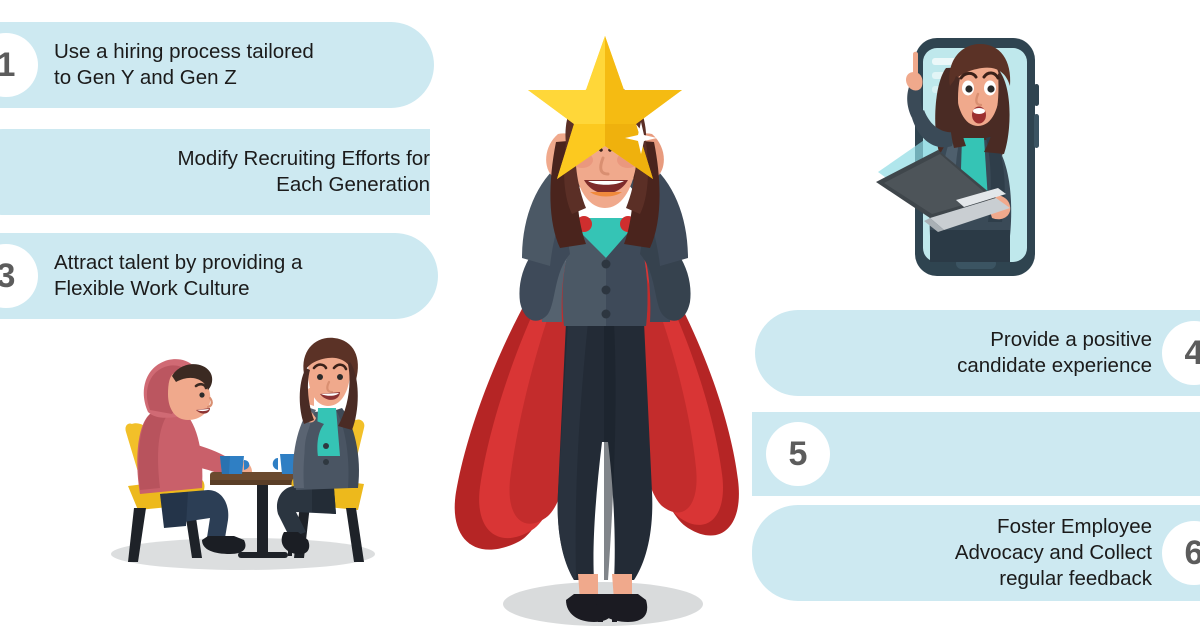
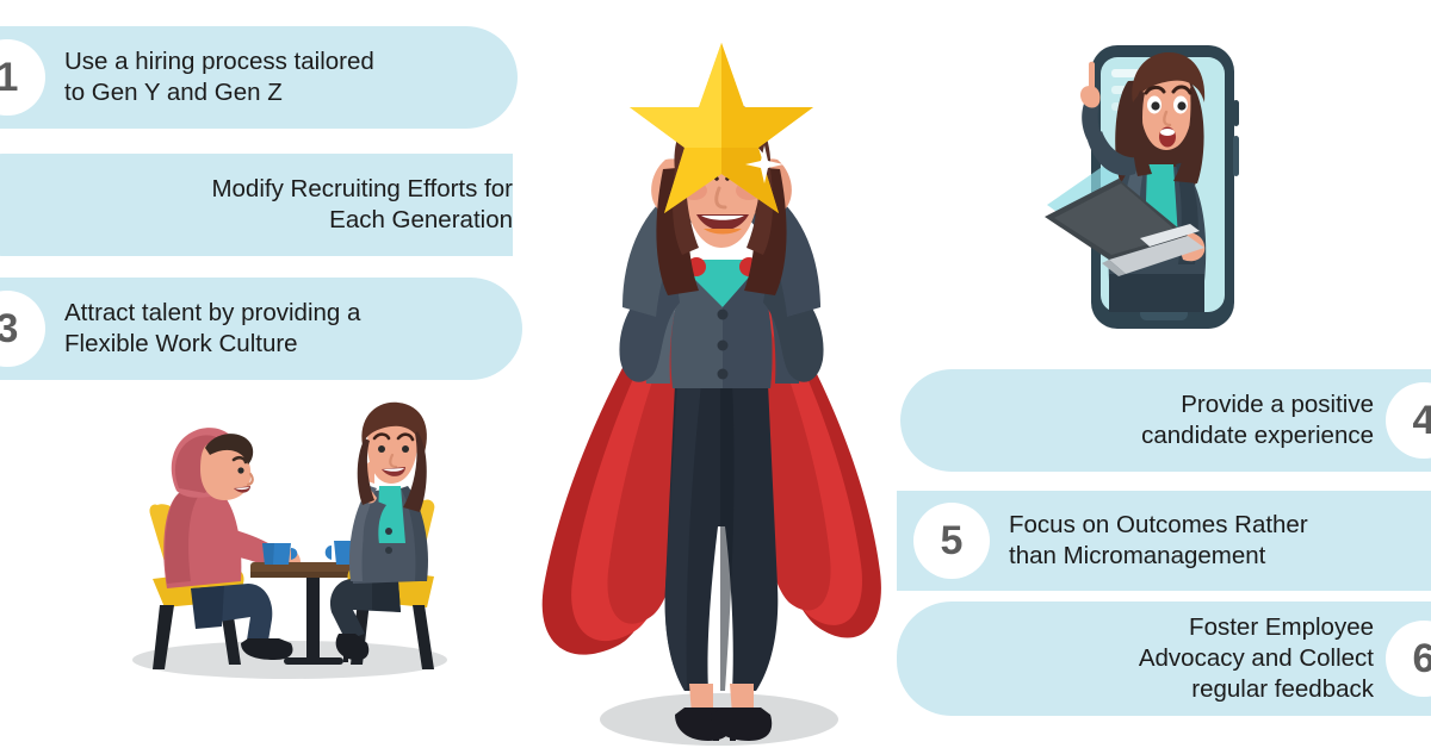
  1
  Use a hiring process tailored
  to Gen Y and Gen Z
  Modify Recruiting Efforts for
  Each Generation
  3
  Attract talent by providing a
  Flexible Work Culture
  Provide a positive
  candidate experience
  4
  5
+ Focus on Outcomes Rather
+ than Micromanagement
  Foster Employee
  Advocacy and Collect
  regular feedback
  6
